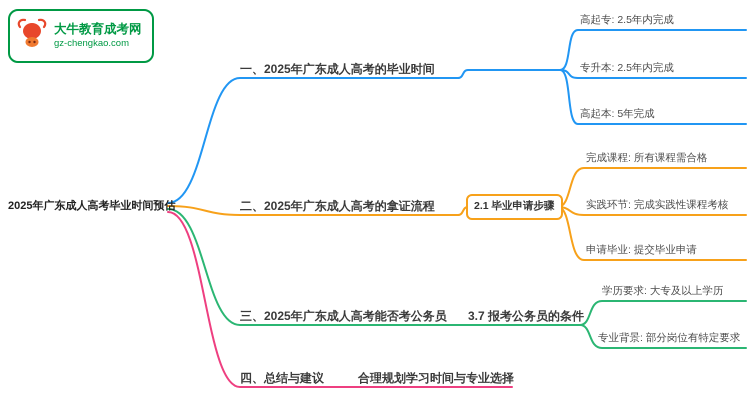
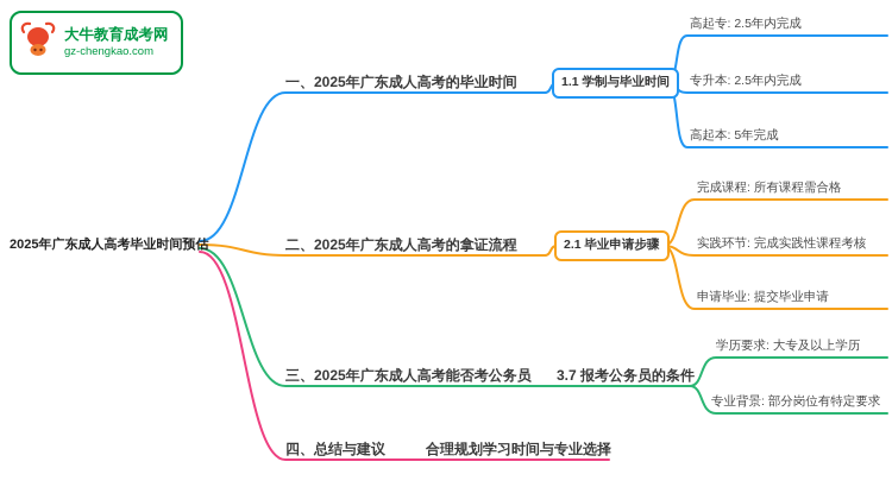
  大牛教育成考网
  gz-chengkao.com
  2025年广东成人高考毕业时间预估
  一、2025年广东成人高考的毕业时间
+ 1.1 学制与毕业时间
  高起专: 2.5年内完成
  专升本: 2.5年内完成
  高起本: 5年完成
  二、2025年广东成人高考的拿证流程
  2.1 毕业申请步骤
  完成课程: 所有课程需合格
  实践环节: 完成实践性课程考核
  申请毕业: 提交毕业申请
  三、2025年广东成人高考能否考公务员
  3.7 报考公务员的条件
  学历要求: 大专及以上学历
  专业背景: 部分岗位有特定要求
  四、总结与建议
  合理规划学习时间与专业选择
